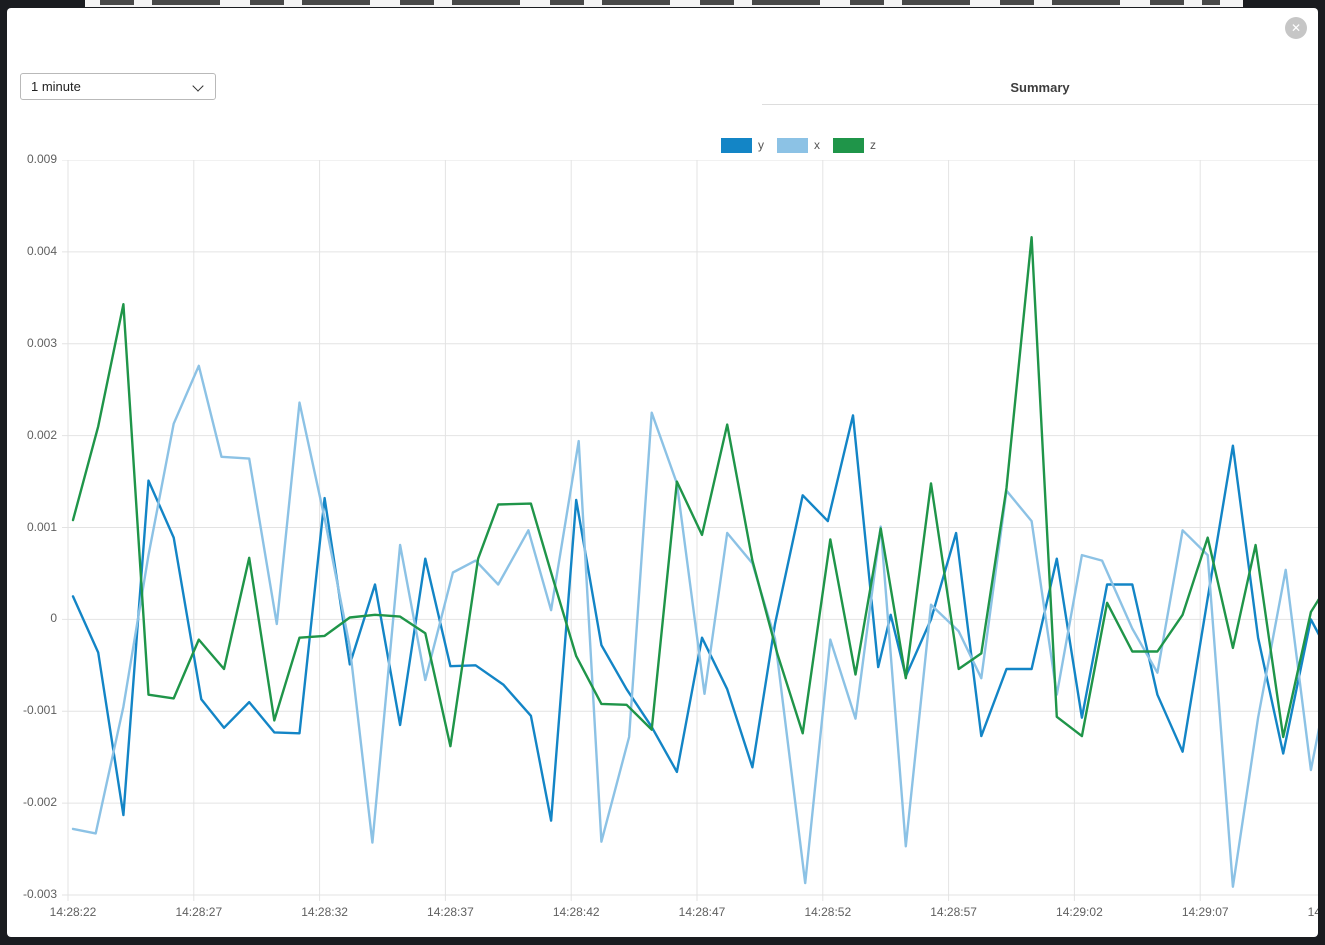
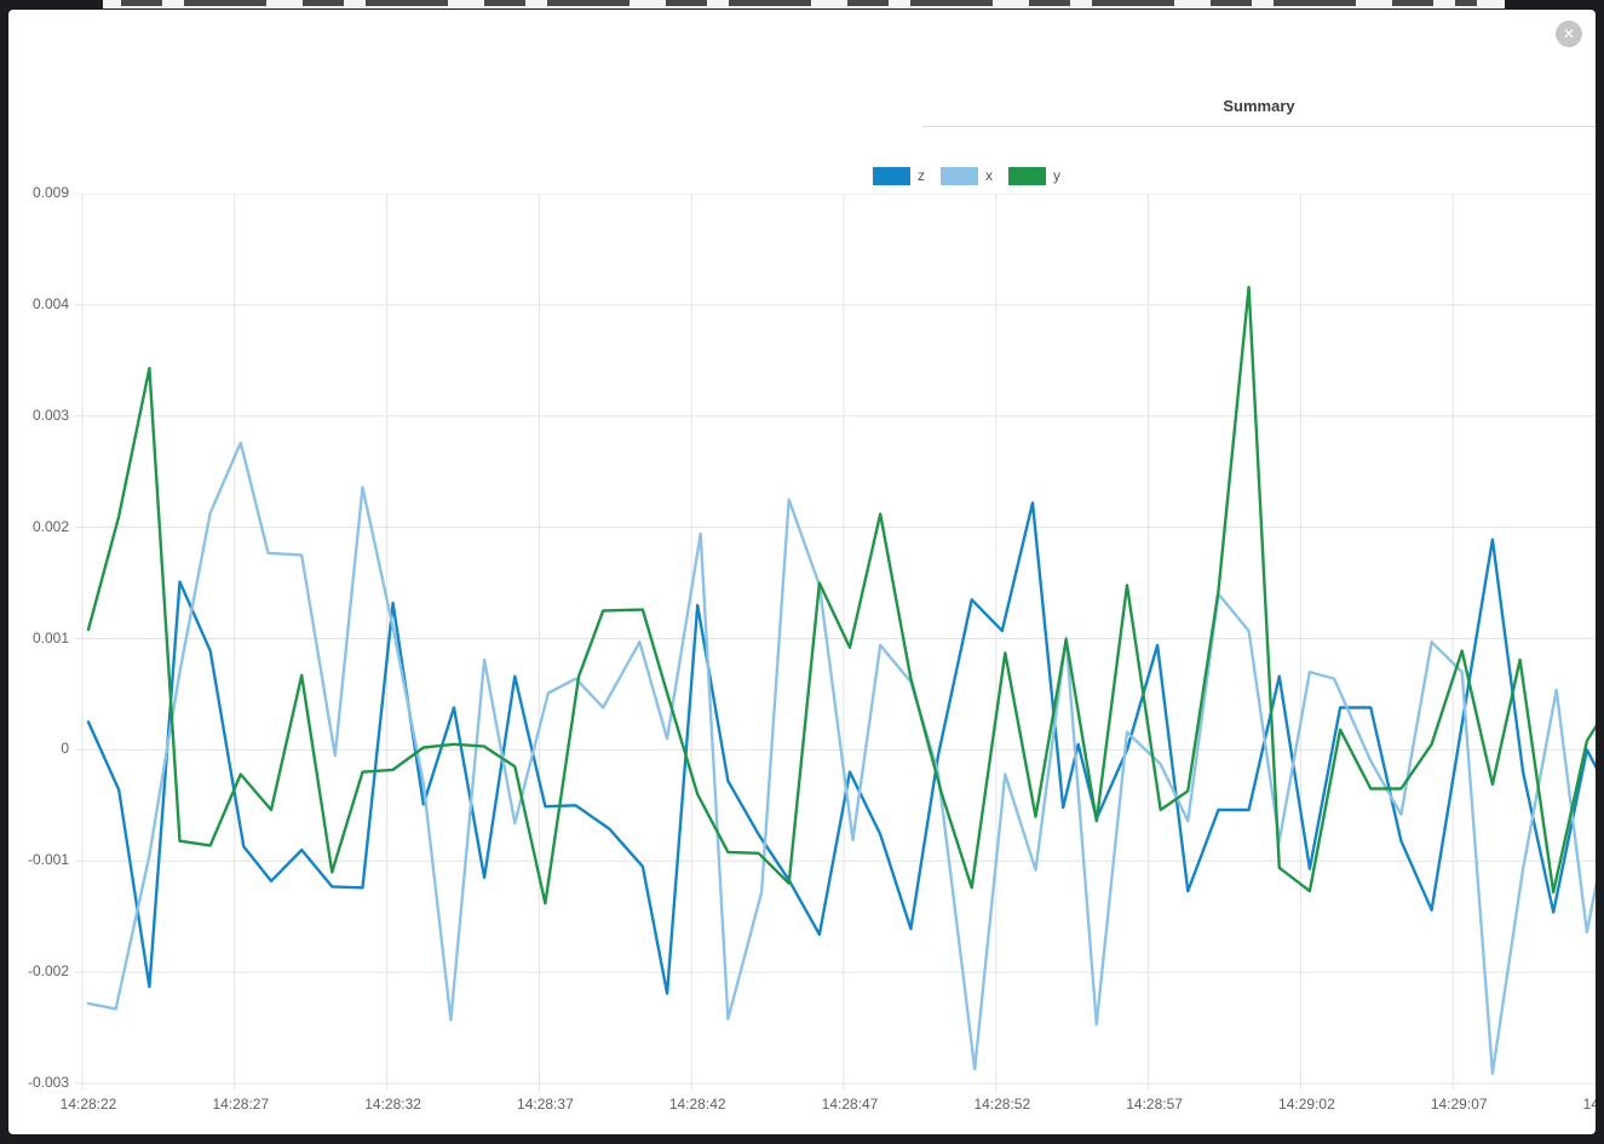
  ✕
- 1 minute
  Summary
- y
+ z
  x
- z
+ y
  0.009
  0.004
  0.003
  0.002
  0.001
  0
  -0.001
  -0.002
  -0.003
  14:28:22
  14:28:27
  14:28:32
  14:28:37
  14:28:42
  14:28:47
  14:28:52
  14:28:57
  14:29:02
  14:29:07
